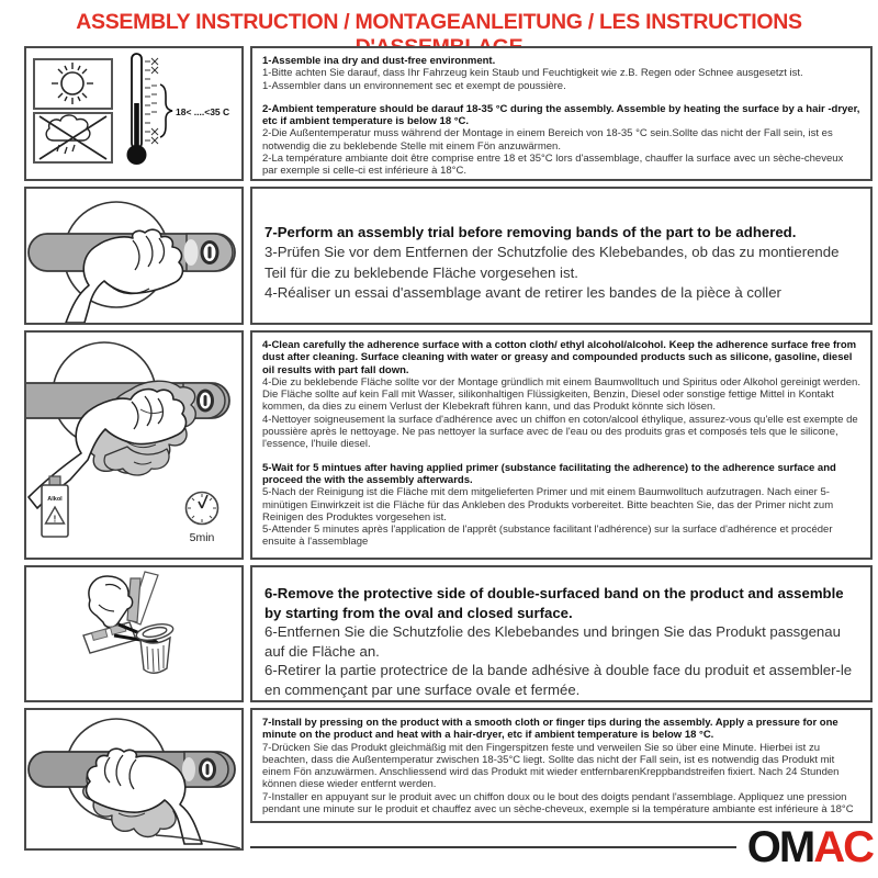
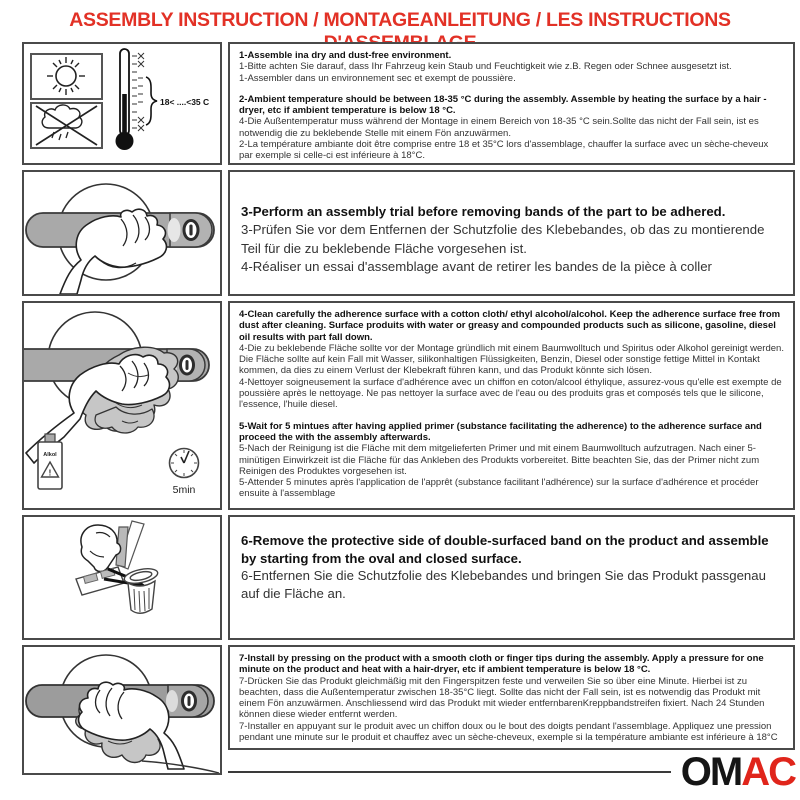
  ASSEMBLY INSTRUCTION / MONTAGEANLEITUNG / LES INSTRUCTIONS
  18< ....<35 C
  1-Assemble ina dry and dust-free environment.
  1-Bitte achten Sie darauf, dass Ihr Fahrzeug kein Staub und Feuchtigkeit wie z.B. Regen oder Schnee ausgesetzt ist.
  1-Assembler dans un environnement sec et exempt de poussière.
- 2-Ambient temperature should be darauf 18-35 °C during the assembly. Assemble by heating the surface by a hair -dryer, etc if ambient temperature is below 18 °C.
+ 2-Ambient temperature should be between 18-35 °C during the assembly. Assemble by heating the surface by a hair -dryer, etc if ambient temperature is below 18 °C.
- 2-Die Außentemperatur muss während der Montage in einem Bereich von 18-35 °C sein.Sollte das nicht der Fall sein, ist es notwendig die zu beklebende Stelle mit einem Fön anzuwärmen.
+ 4-Die Außentemperatur muss während der Montage in einem Bereich von 18-35 °C sein.Sollte das nicht der Fall sein, ist es notwendig die zu beklebende Stelle mit einem Fön anzuwärmen.
  2-La température ambiante doit être comprise entre 18 et 35°C lors d'assemblage, chauffer la surface avec un sèche-cheveux par exemple si celle-ci est inférieure à 18°C.
- 7-Perform an assembly trial before removing bands of the part to be adhered.
+ 3-Perform an assembly trial before removing bands of the part to be adhered.
  3-Prüfen Sie vor dem Entfernen der Schutzfolie des Klebebandes, ob das zu montierende Teil für die zu beklebende Fläche vorgesehen ist.
  4-Réaliser un essai d'assemblage avant de retirer les bandes de la pièce à coller
  !
  5min
- 4-Clean carefully the adherence surface with a cotton cloth/ ethyl alcohol/alcohol. Keep the adherence surface free from dust after cleaning. Surface cleaning with water or greasy and compounded products such as silicone, gasoline, diesel oil results with part fall down.
+ 4-Clean carefully the adherence surface with a cotton cloth/ ethyl alcohol/alcohol. Keep the adherence surface free from dust after cleaning. Surface produits with water or greasy and compounded products such as silicone, gasoline, diesel oil results with part fall down.
  4-Die zu beklebende Fläche sollte vor der Montage gründlich mit einem Baumwolltuch und Spiritus oder Alkohol gereinigt werden. Die Fläche sollte auf kein Fall mit Wasser, silikonhaltigen Flüssigkeiten, Benzin, Diesel oder sonstige fettige Mittel in Kontakt kommen, da dies zu einem Verlust der Klebekraft führen kann, und das Produkt könnte sich lösen.
  4-Nettoyer soigneusement la surface d'adhérence avec un chiffon en coton/alcool éthylique, assurez-vous qu'elle est exempte de poussière après le nettoyage. Ne pas nettoyer la surface avec de l'eau ou des produits gras et composés tels que le silicone, l'essence, l'huile diesel.
  5-Wait for 5 mintues after having applied primer (substance facilitating the adherence) to the adherence surface and proceed the with the assembly afterwards.
  5-Nach der Reinigung ist die Fläche mit dem mitgelieferten Primer und mit einem Baumwolltuch aufzutragen. Nach einer 5-minütigen Einwirkzeit ist die Fläche für das Ankleben des Produkts vorbereitet. Bitte beachten Sie, das der Primer nicht zum Reinigen des Produktes vorgesehen ist.
  5-Attender 5 minutes après l'application de l'apprêt (substance facilitant l'adhérence) sur la surface d'adhérence et procéder ensuite à l'assemblage
  6-Remove the protective side of double-surfaced band on the product and assemble by starting from the oval and closed surface.
  6-Entfernen Sie die Schutzfolie des Klebebandes und bringen Sie das Produkt passgenau auf die Fläche an.
- 6-Retirer la partie protectrice de la bande adhésive à double face du produit et assembler-le en commençant par une surface ovale et fermée.
  7-Install by pressing on the product with a smooth cloth or finger tips during the assembly. Apply a pressure for one minute on the product and heat with a hair-dryer, etc if ambient temperature is below 18 °C.
  7-Drücken Sie das Produkt gleichmäßig mit den Fingerspitzen feste und verweilen Sie so über eine Minute. Hierbei ist zu beachten, dass die Außentemperatur zwischen 18-35°C liegt. Sollte das nicht der Fall sein, ist es notwendig das Produkt mit einem Fön anzuwärmen. Anschliessend wird das Produkt mit wieder entfernbarenKreppbandstreifen fixiert. Nach 24 Stunden können diese wieder entfernt werden.
  7-Installer en appuyant sur le produit avec un chiffon doux ou le bout des doigts pendant l'assemblage. Appliquez une pression pendant une minute sur le produit et chauffez avec un sèche-cheveux, exemple si la température ambiante est inférieure à 18°C
  OMAC
